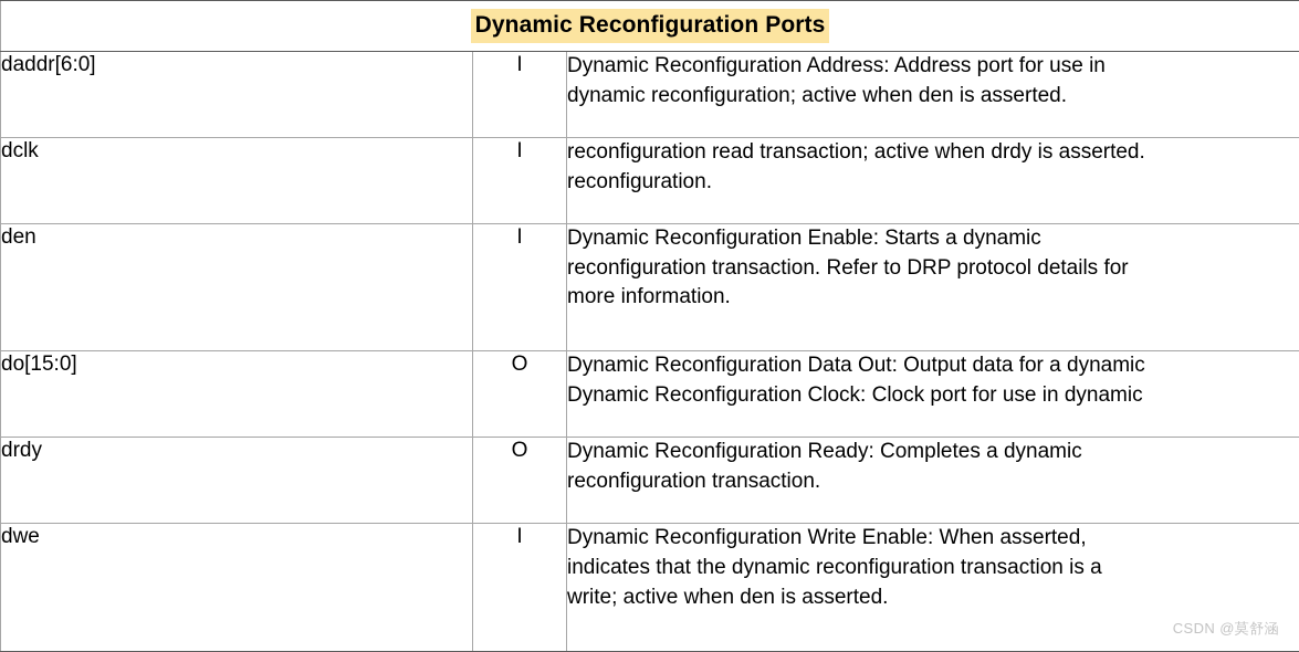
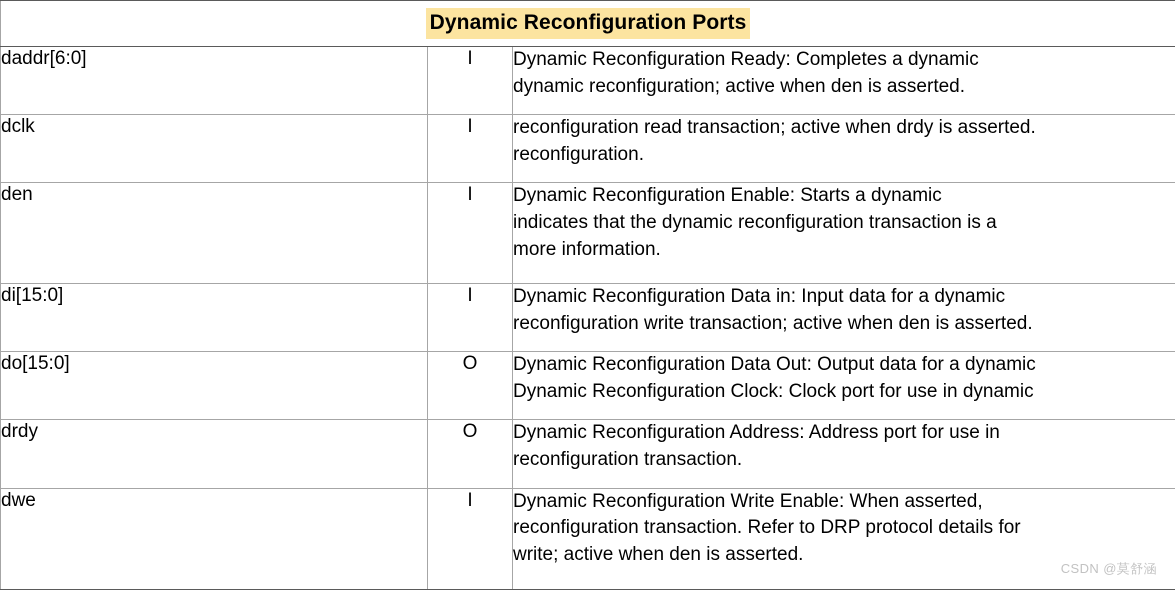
  Dynamic Reconfiguration Ports
- daddr[6:0]	I	Dynamic Reconfiguration Address: Address port for use in dynamic reconfiguration; active when den is asserted.
+ daddr[6:0]	I	Dynamic Reconfiguration Ready: Completes a dynamic dynamic reconfiguration; active when den is asserted.
  dclk	I	reconfiguration read transaction; active when drdy is asserted. reconfiguration.
- den	I	Dynamic Reconfiguration Enable: Starts a dynamic reconfiguration transaction. Refer to DRP protocol details for more information.
+ den	I	Dynamic Reconfiguration Enable: Starts a dynamic indicates that the dynamic reconfiguration transaction is a more information.
+ di[15:0]	I	Dynamic Reconfiguration Data in: Input data for a dynamic reconfiguration write transaction; active when den is asserted.
  do[15:0]	O	Dynamic Reconfiguration Data Out: Output data for a dynamic Dynamic Reconfiguration Clock: Clock port for use in dynamic
- drdy	O	Dynamic Reconfiguration Ready: Completes a dynamic reconfiguration transaction.
+ drdy	O	Dynamic Reconfiguration Address: Address port for use in reconfiguration transaction.
- dwe	I	Dynamic Reconfiguration Write Enable: When asserted, indicates that the dynamic reconfiguration transaction is a write; active when den is asserted.
+ dwe	I	Dynamic Reconfiguration Write Enable: When asserted, reconfiguration transaction. Refer to DRP protocol details for write; active when den is asserted.
  CSDN @莫舒涵
